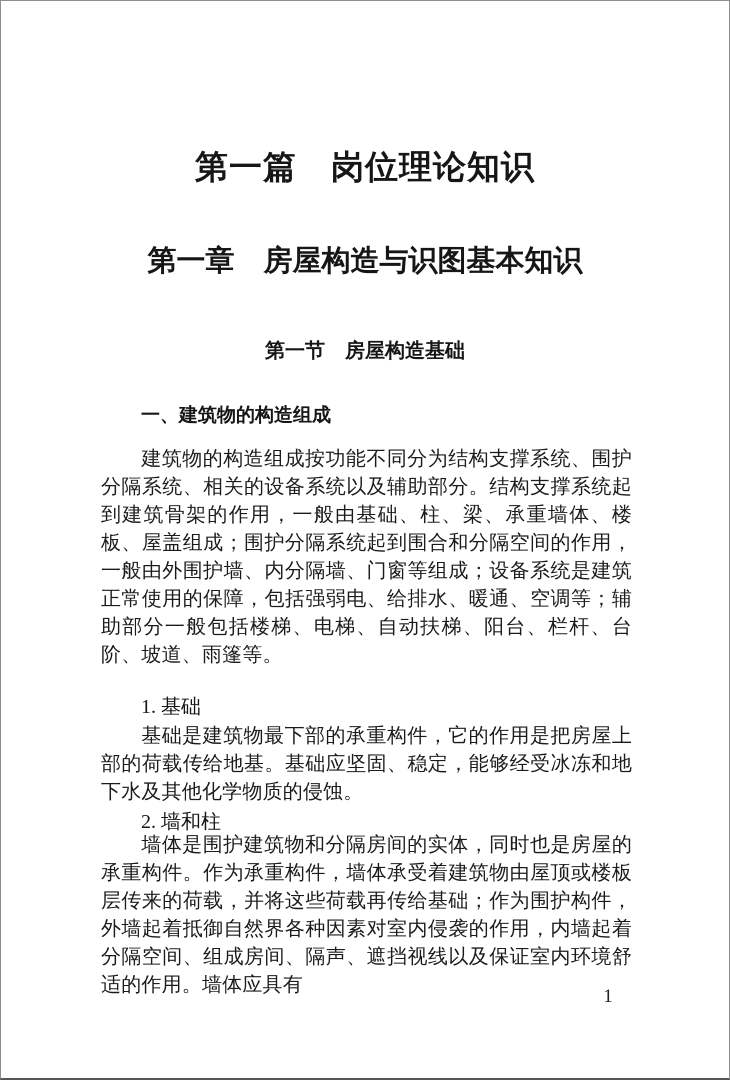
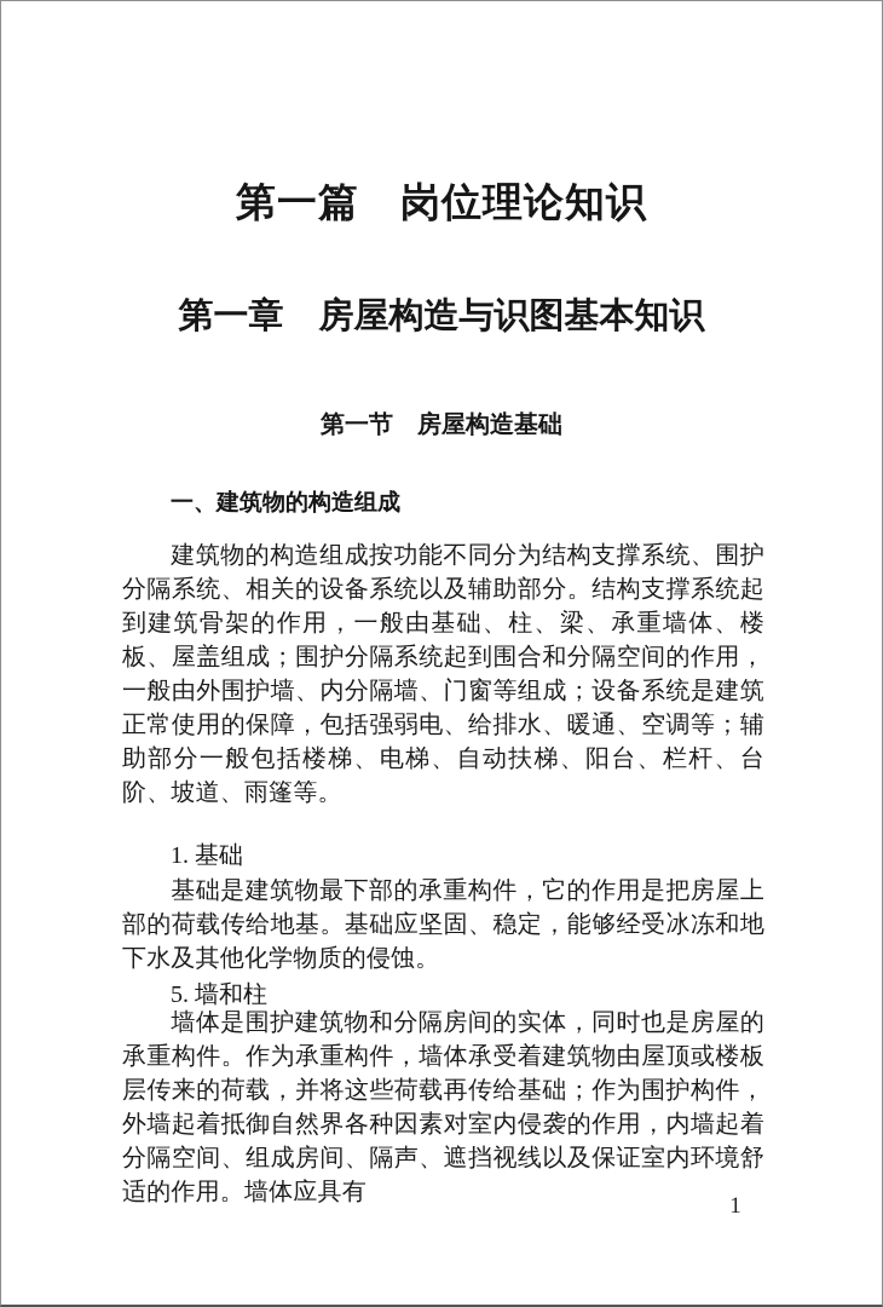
  第一篇 岗位理论知识
  第一章 房屋构造与识图基本知识
  第一节 房屋构造基础
  一、建筑物的构造组成
  建筑物的构造组成按功能不同分为结构支撑系统、围护分隔系统、相关的设备系统以及辅助部分。结构支撑系统起到建筑骨架的作用，一般由基础、柱、梁、承重墙体、楼板、屋盖组成；围护分隔系统起到围合和分隔空间的作用，一般由外围护墙、内分隔墙、门窗等组成；设备系统是建筑正常使用的保障，包括强弱电、给排水、暖通、空调等；辅助部分一般包括楼梯、电梯、自动扶梯、阳台、栏杆、台阶、坡道、雨篷等。
  1. 基础
  基础是建筑物最下部的承重构件，它的作用是把房屋上部的荷载传给地基。基础应坚固、稳定，能够经受冰冻和地下水及其他化学物质的侵蚀。
- 2. 墙和柱
+ 5. 墙和柱
  墙体是围护建筑物和分隔房间的实体，同时也是房屋的承重构件。作为承重构件，墙体承受着建筑物由屋顶或楼板层传来的荷载，并将这些荷载再传给基础；作为围护构件，外墙起着抵御自然界各种因素对室内侵袭的作用，内墙起着分隔空间、组成房间、隔声、遮挡视线以及保证室内环境舒适的作用。墙体应具有
  1
